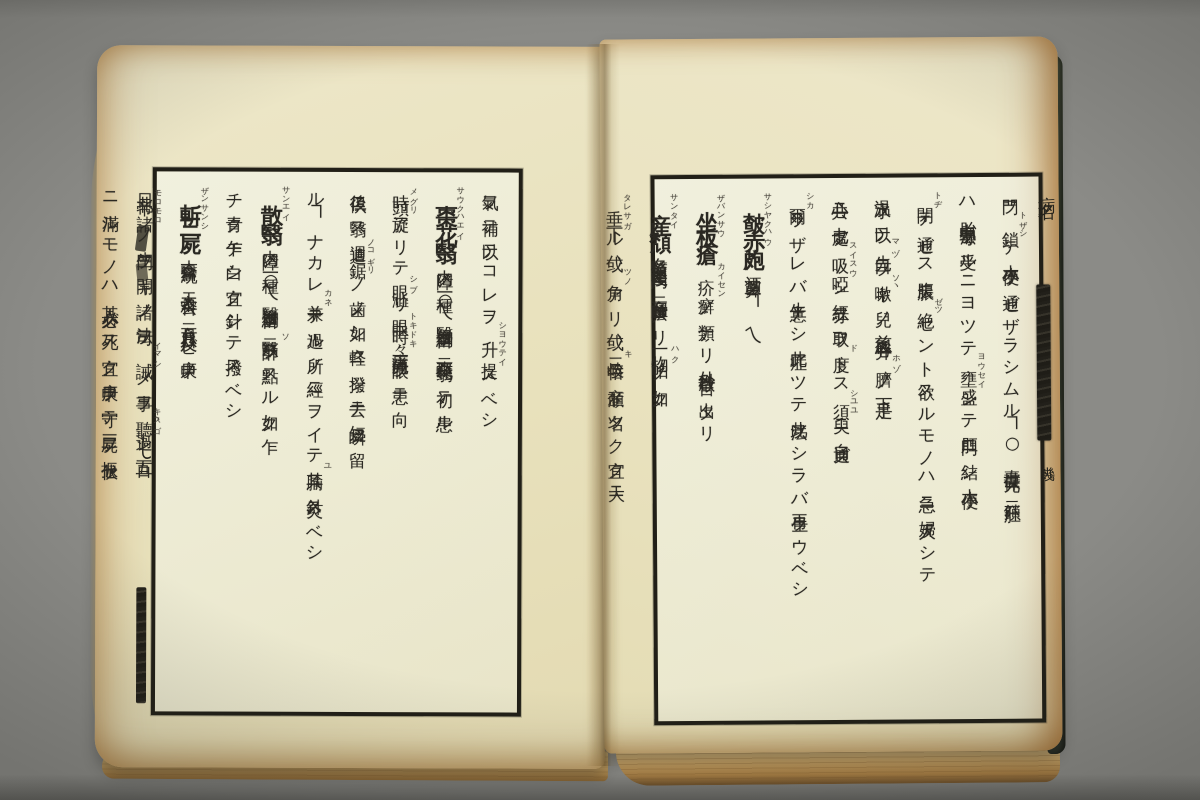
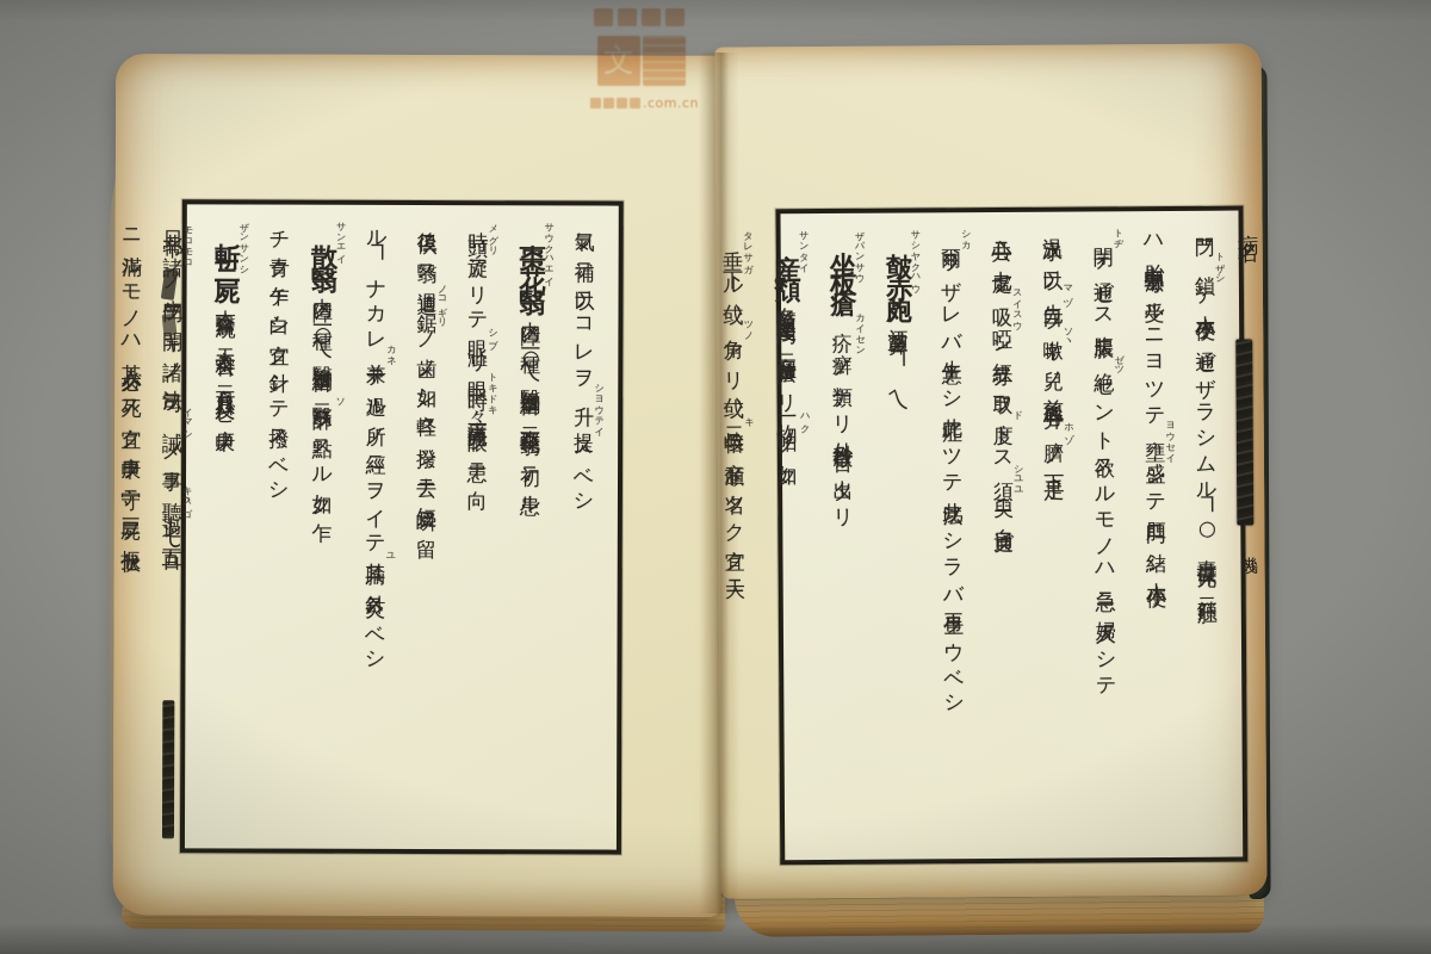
+ 文
+ .com.cn
